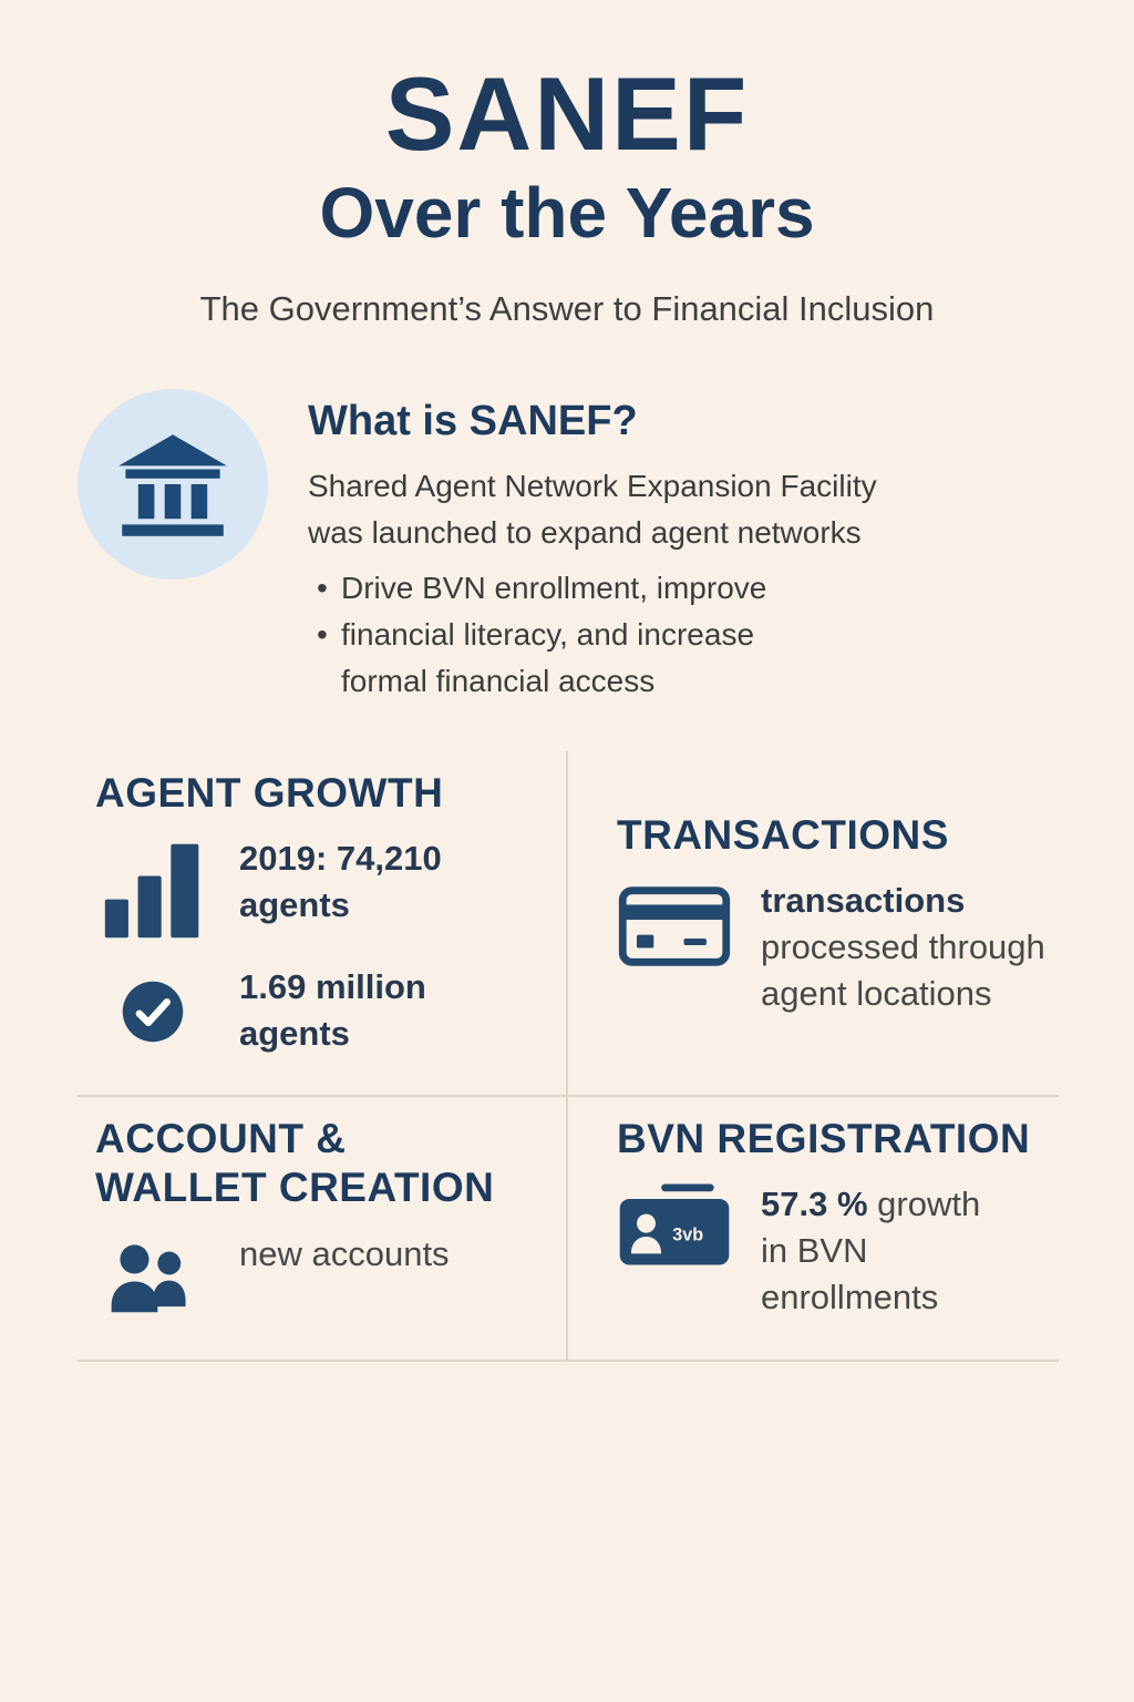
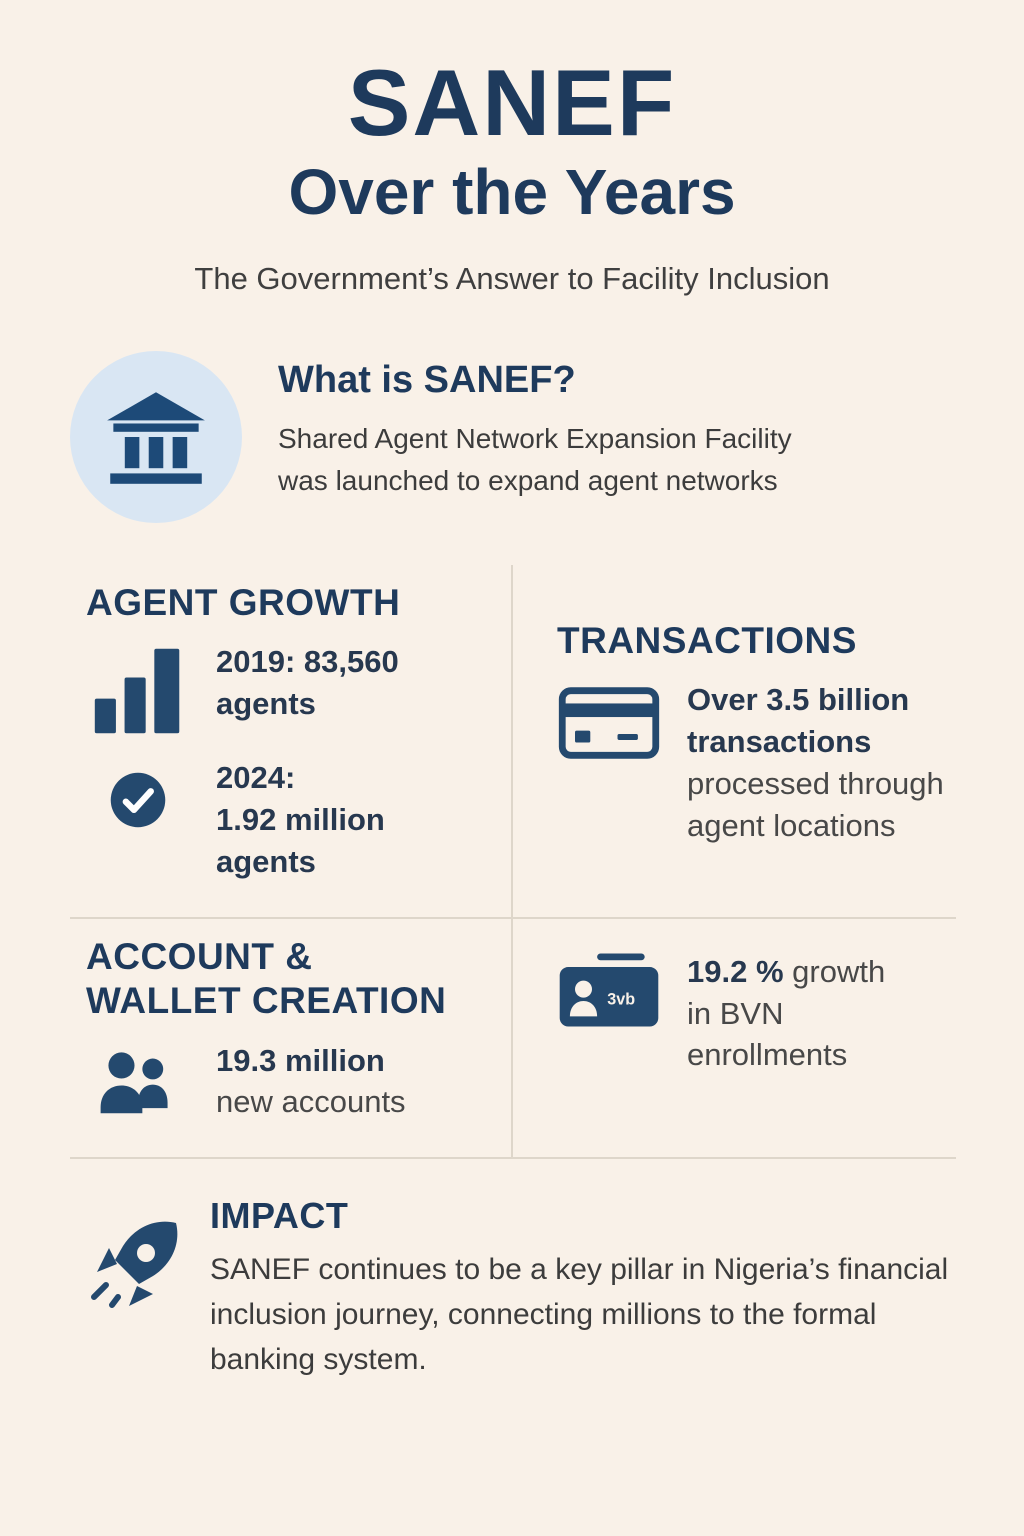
  SANEF
  Over the Years
- The Government’s Answer to Financial Inclusion
+ The Government’s Answer to Facility Inclusion
  What is SANEF?
  Shared Agent Network Expansion Facility
  was launched to expand agent networks
- Drive BVN enrollment, improve
- financial literacy, and increase formal financial access
  AGENT GROWTH
- 2019: 74,210
+ 2019: 83,560
  agents
+ 2024:
- 1.69 million
+ 1.92 million
  agents
  TRANSACTIONS
+ Over 3.5 billion
  transactions
  processed through
  agent locations
  ACCOUNT &
  WALLET CREATION
+ 19.3 million
  new accounts
- BVN REGISTRATION
  3vb
- 57.3 % growth
+ 19.2 % growth
  in BVN
  enrollments
+ IMPACT
+ SANEF continues to be a key pillar in Nigeria’s financial inclusion journey, connecting millions to the formal banking system.
